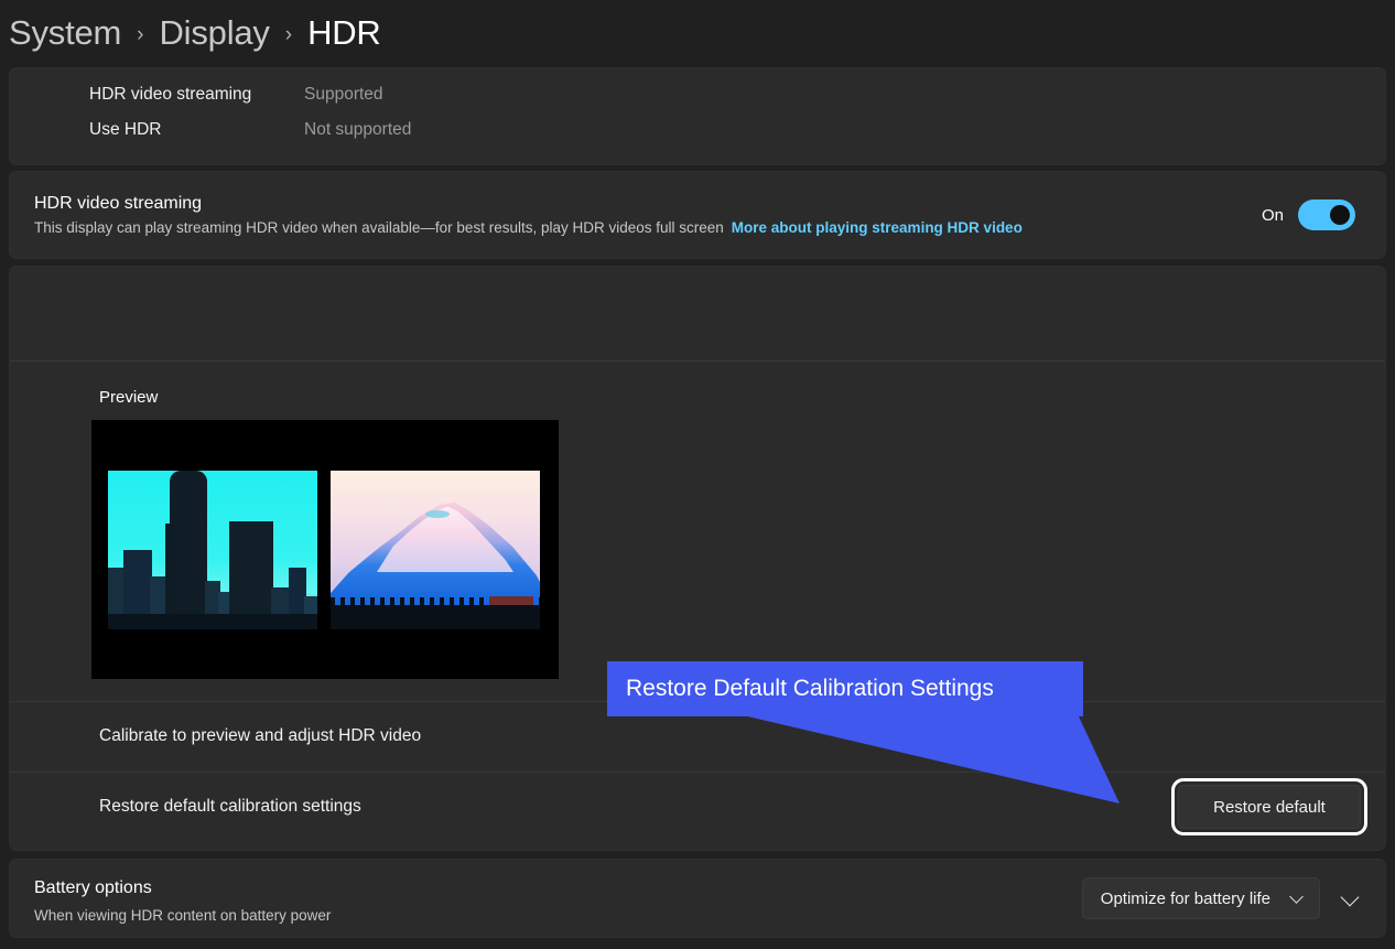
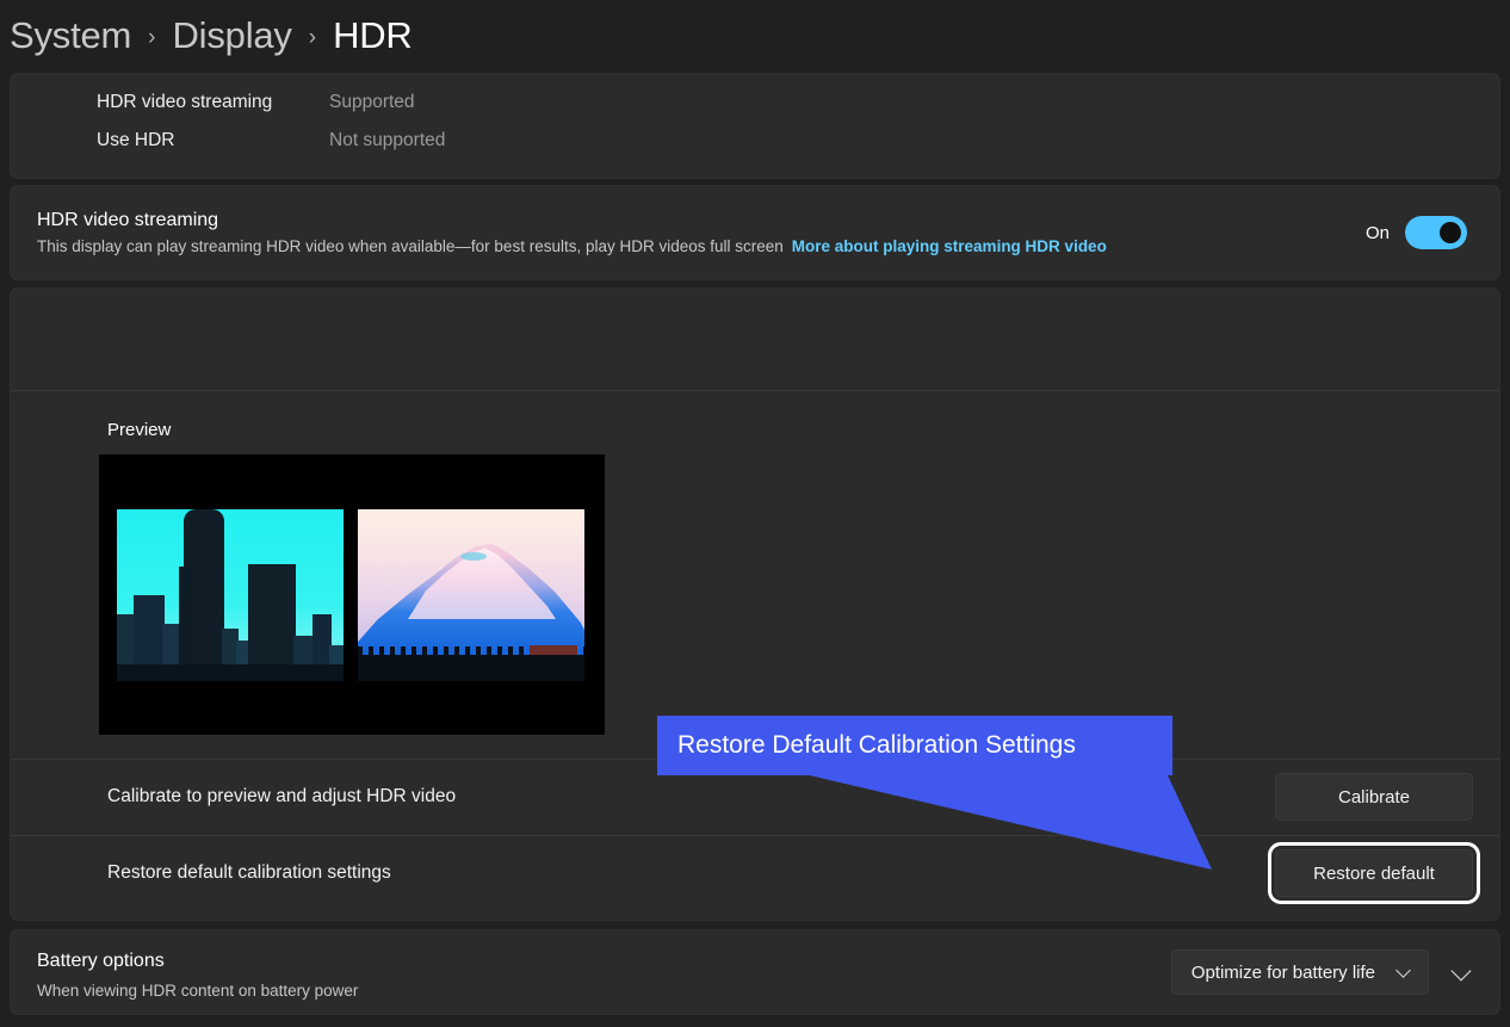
  System
  ›
  Display
  ›
  HDR
  HDR video streaming
  Supported
  Use HDR
  Not supported
  HDR video streaming
  This display can play streaming HDR video when available—for best results, play HDR videos full screen More about playing streaming HDR video
  On
  Preview
  Calibrate to preview and adjust HDR video
+ Calibrate
  Restore default calibration settings
  Restore default
  Battery options
  When viewing HDR content on battery power
  Optimize for battery life
  Restore Default Calibration Settings
